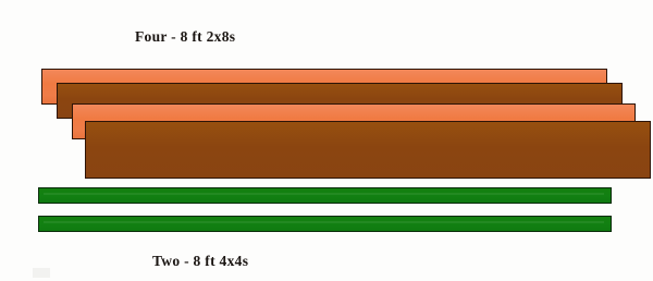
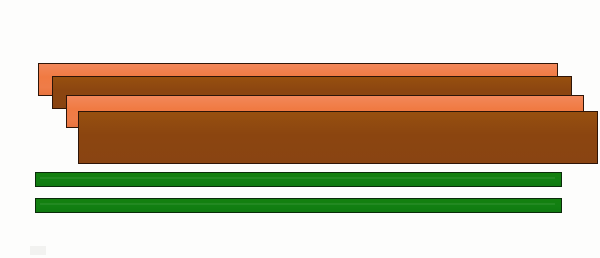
- Four - 8 ft 2x8s
- Two - 8 ft 4x4s
